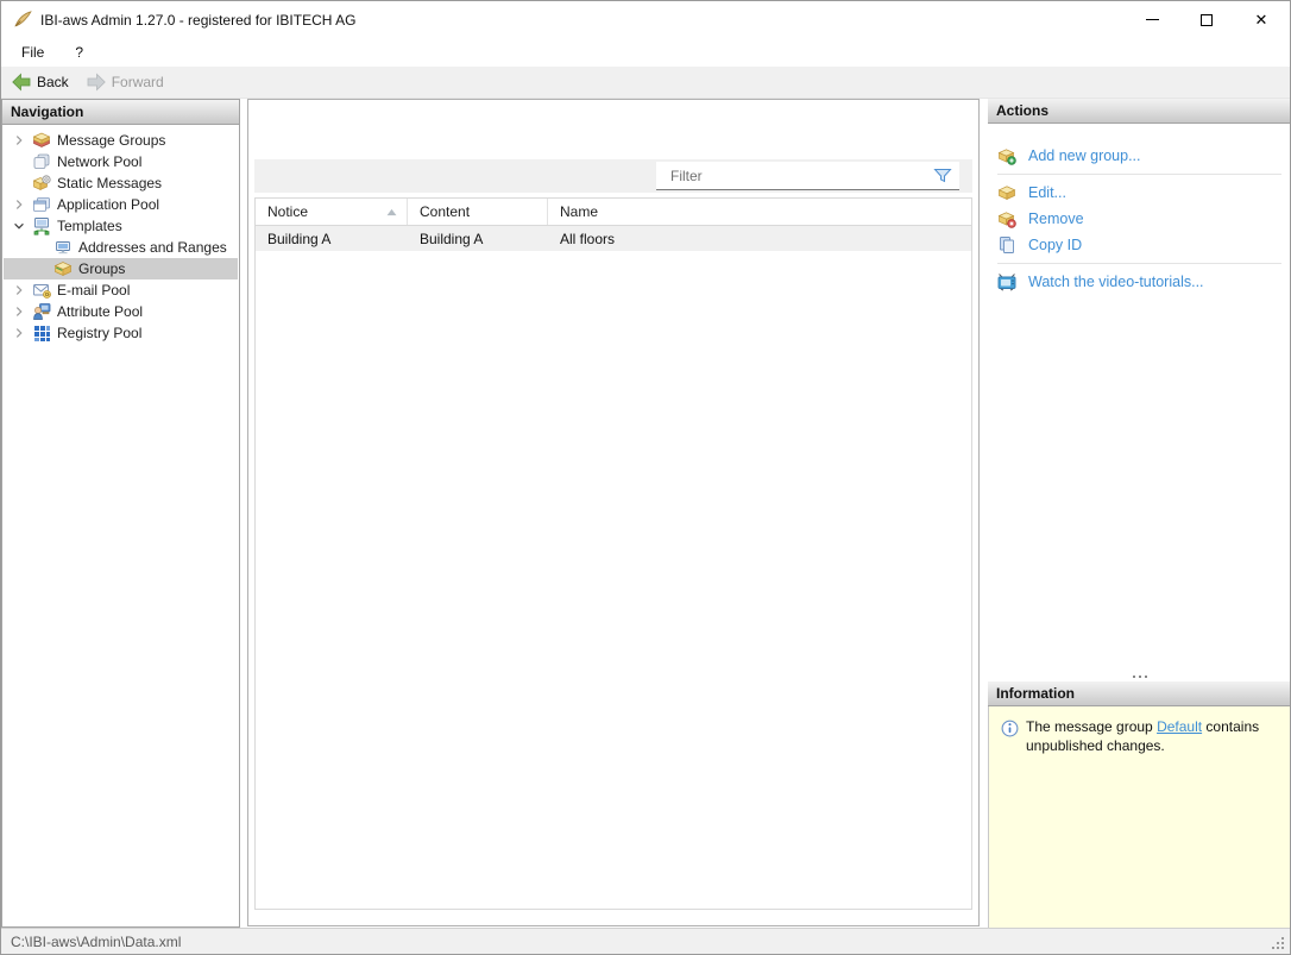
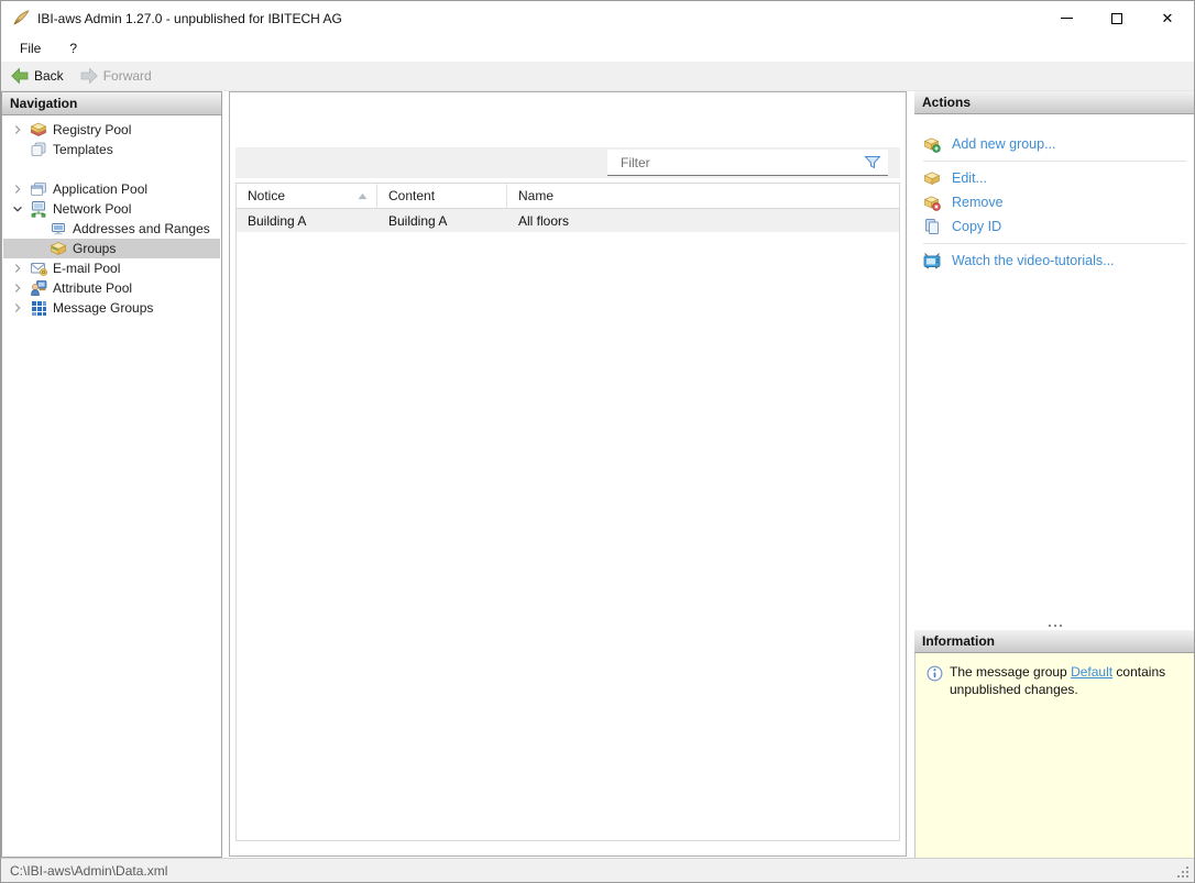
- IBI-aws Admin 1.27.0 - registered for IBITECH AG
+ IBI-aws Admin 1.27.0 - unpublished for IBITECH AG
  ✕
  File
  ?
  Back
  Forward
  Navigation
- Message Groups
+ Registry Pool
- Network Pool
+ Templates
- Static Messages
  Application Pool
- Templates
+ Network Pool
  Addresses and Ranges
  Groups
  E-mail Pool
  Attribute Pool
- Registry Pool
+ Message Groups
  Filter
  Notice
  Content
  Name
  Building A
  Building A
  All floors
  Actions
  Add new group...
  Edit...
  Remove
  Copy ID
  Watch the video-tutorials...
  Information
  The message group Default contains unpublished changes.
  C:\IBI-aws\Admin\Data.xml
